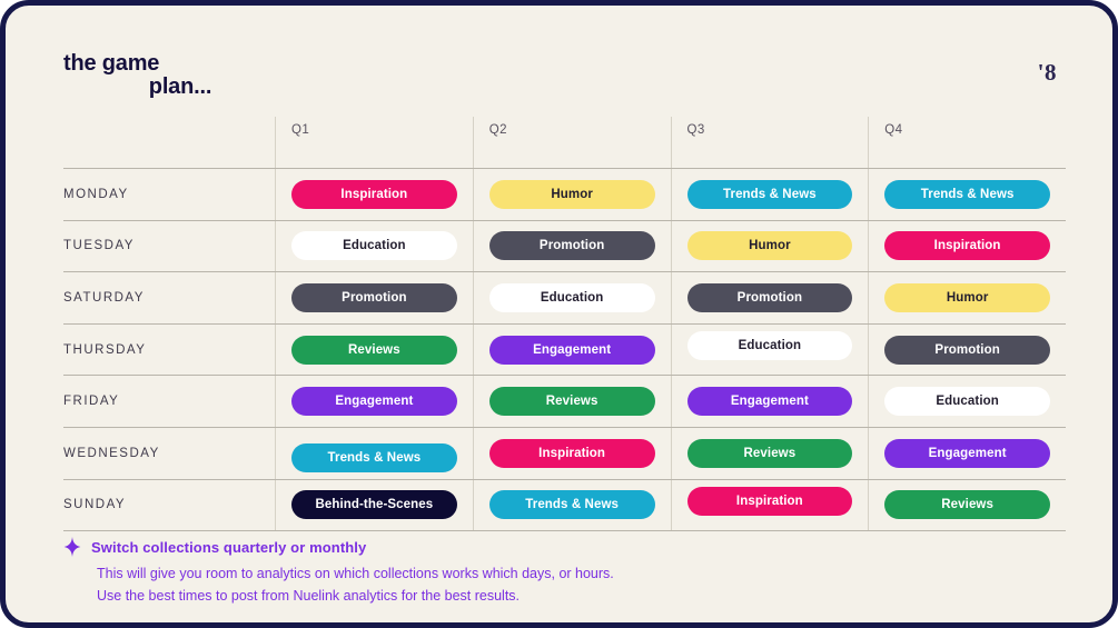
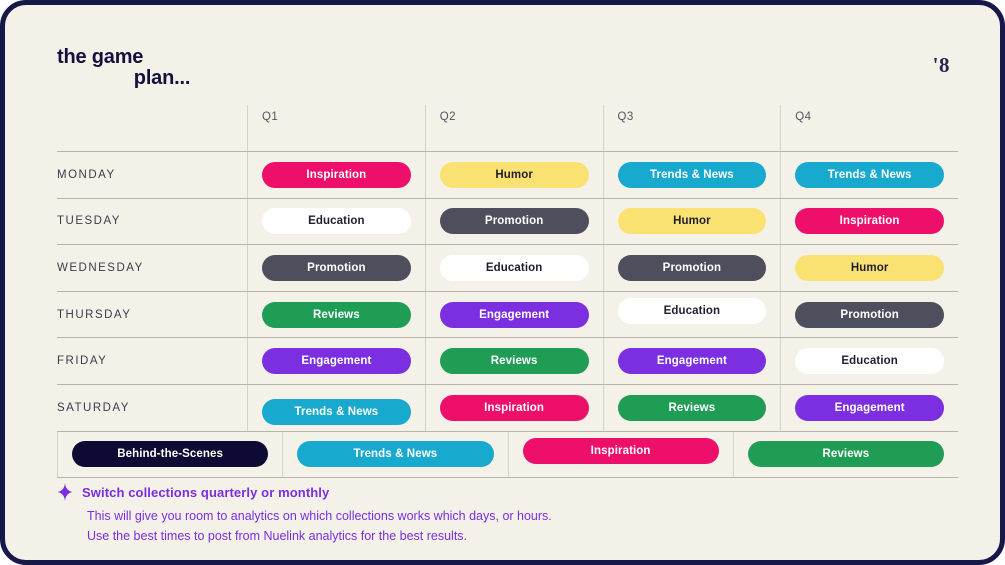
  the game
  plan...
  '8
  Q1
  Q2
  Q3
  Q4
  MONDAY
  Inspiration
  Humor
  Trends & News
  Trends & News
  TUESDAY
  Education
  Promotion
  Humor
  Inspiration
- SATURDAY
+ WEDNESDAY
  Promotion
  Education
  Promotion
  Humor
  THURSDAY
  Reviews
  Engagement
  Education
  Promotion
  FRIDAY
  Engagement
  Reviews
  Engagement
  Education
- WEDNESDAY
+ SATURDAY
  Trends & News
  Inspiration
  Reviews
  Engagement
- SUNDAY
  Behind-the-Scenes
  Trends & News
  Inspiration
  Reviews
  Switch collections quarterly or monthly
  This will give you room to analytics on which collections works which days, or hours.
  Use the best times to post from Nuelink analytics for the best results.
